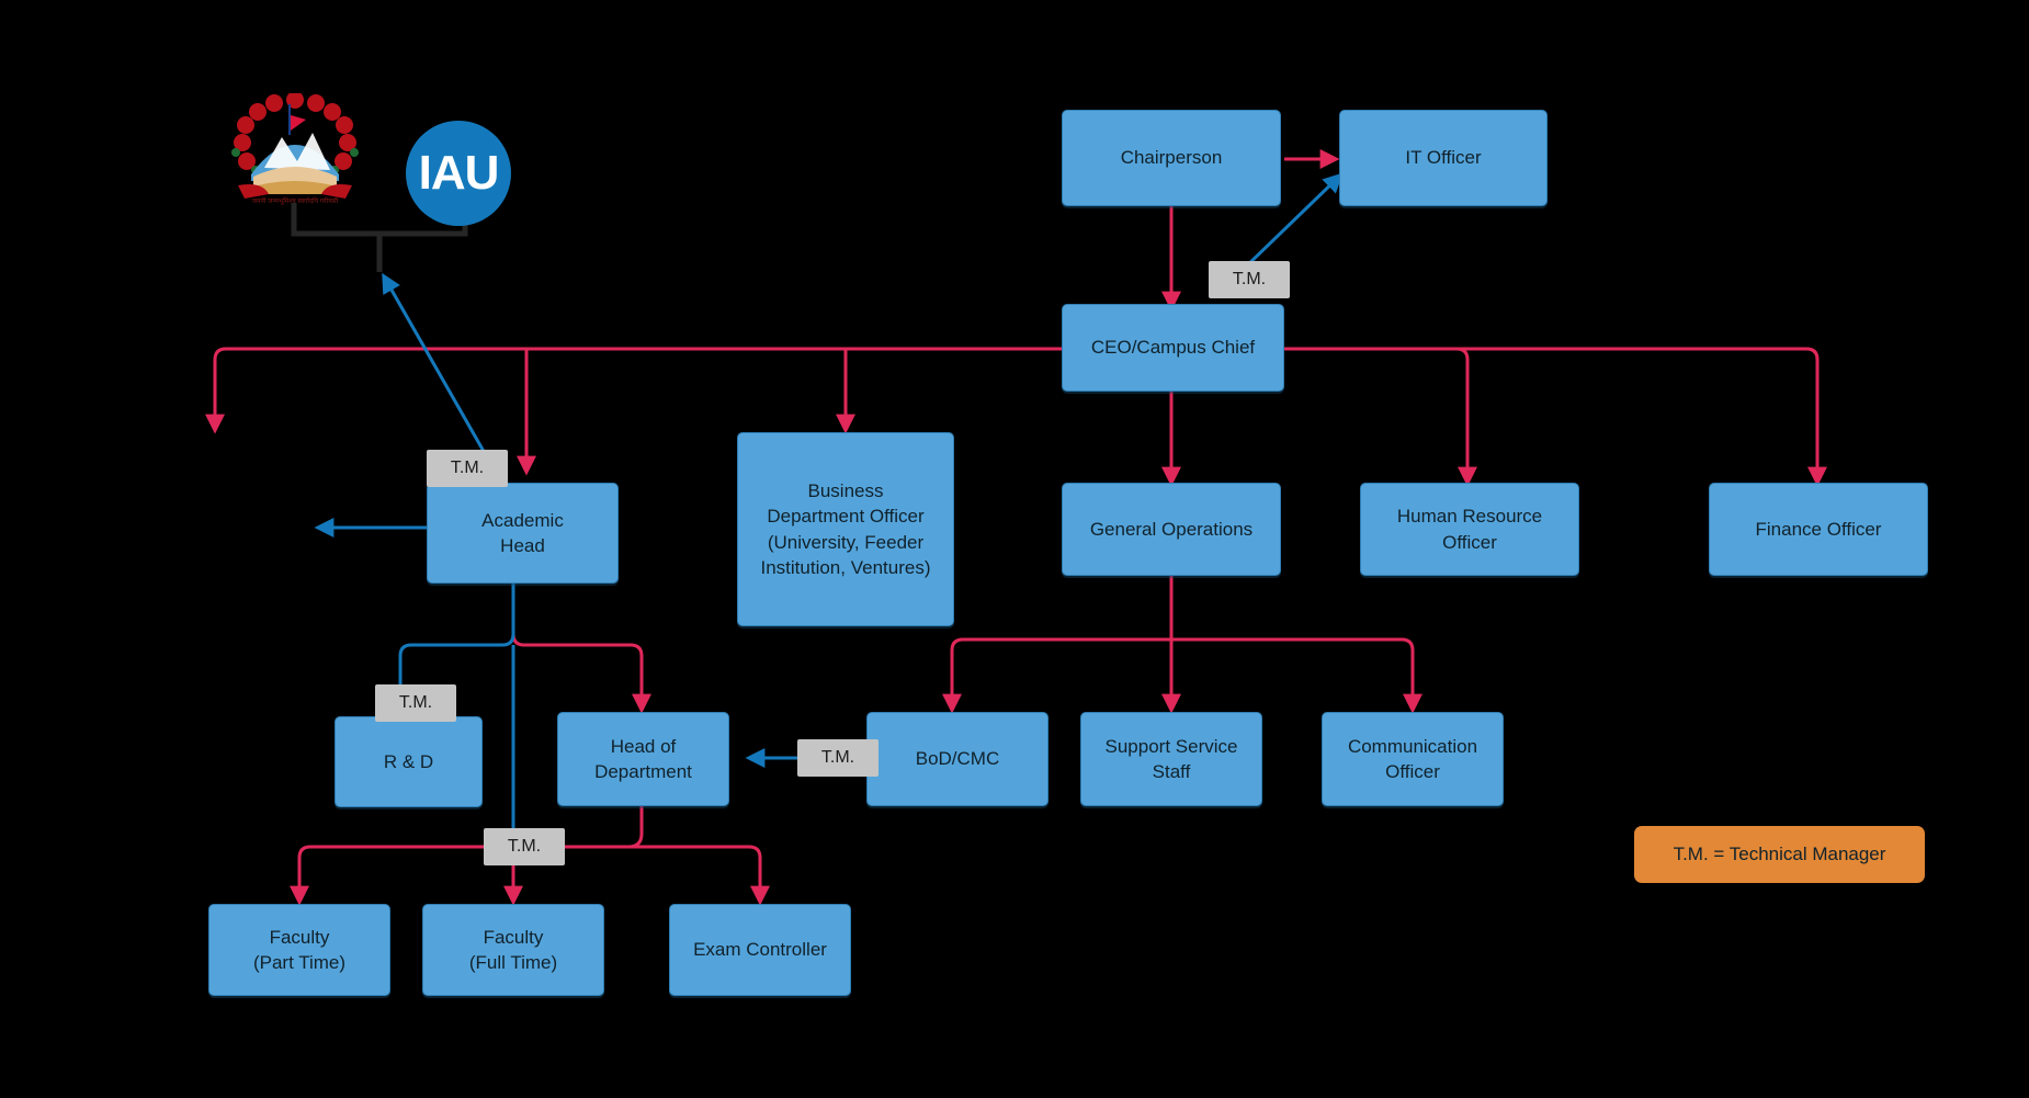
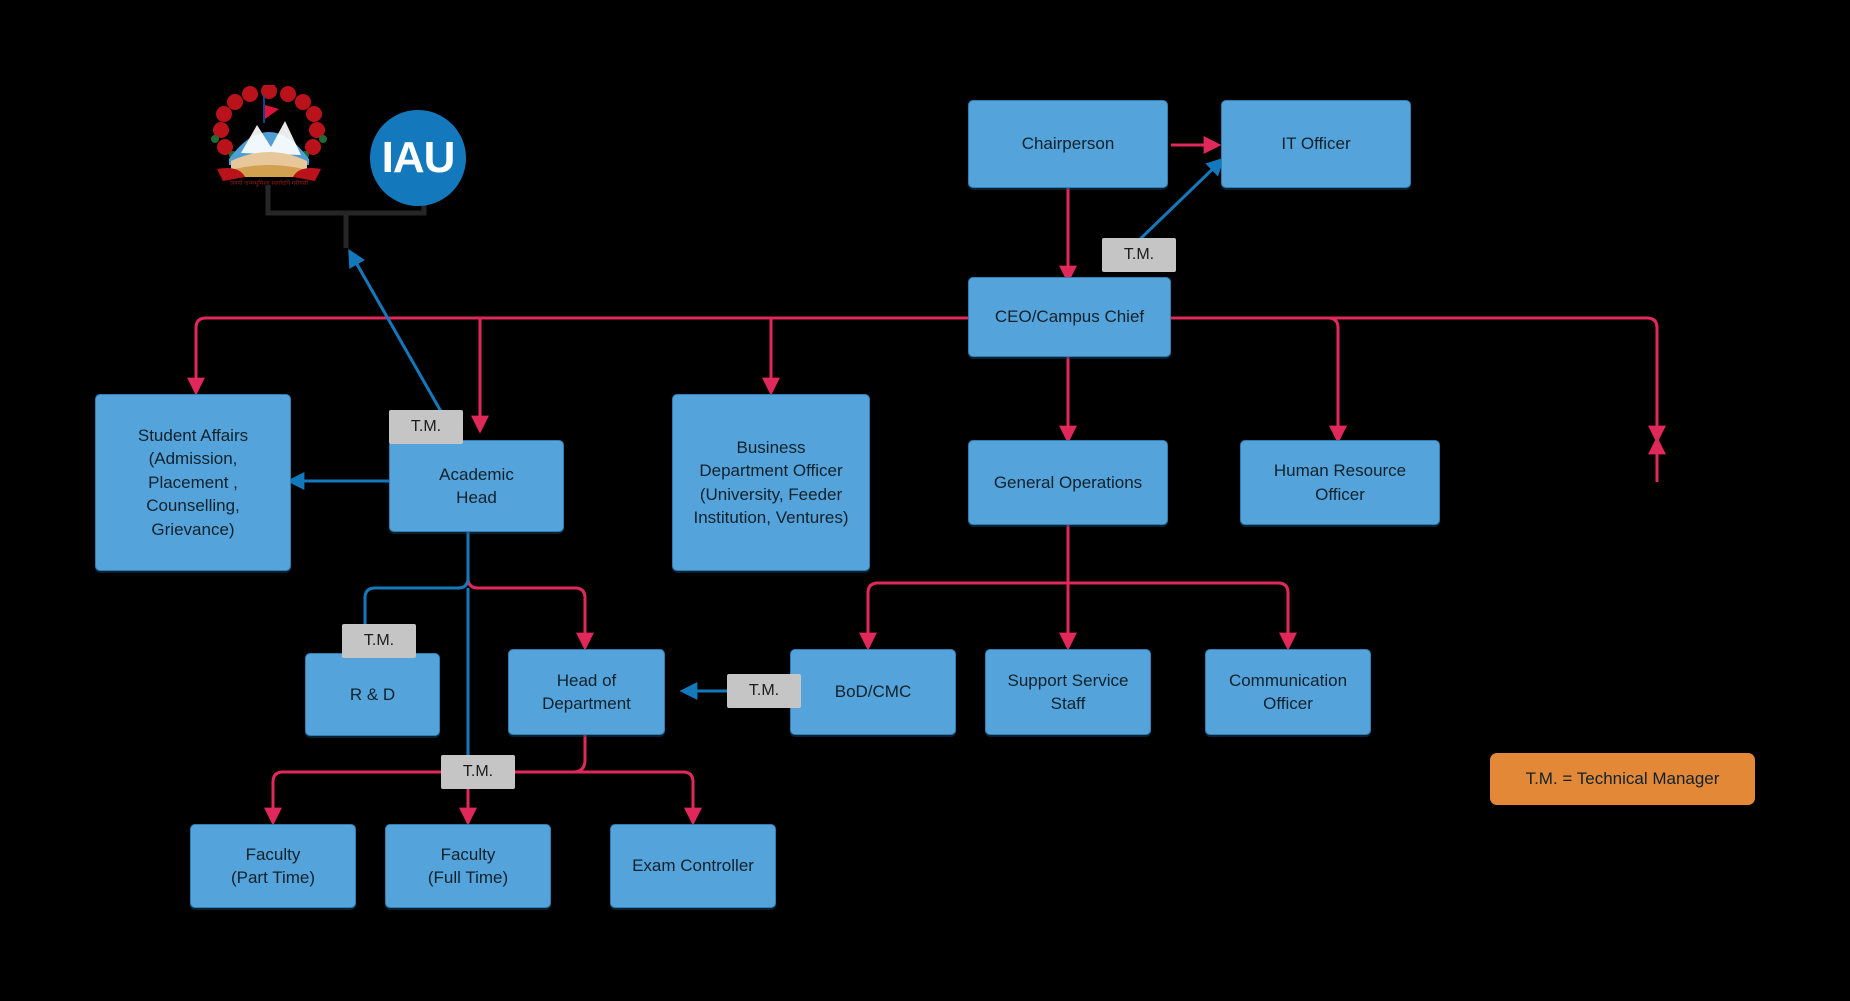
  IAU
  Chairperson
  IT Officer
  T.M.
  CEO/Campus Chief
+ Student Affairs
+ (Admission,
+ Placement ,
+ Counselling,
+ Grievance)
  T.M.
  Academic
  Head
  Business
  Department Officer
  (University, Feeder
  Institution, Ventures)
  General Operations
  Human Resource
  Officer
- Finance Officer
  T.M.
  R & D
  Head of
  Department
  T.M.
  BoD/CMC
  Support Service
  Staff
  Communication
  Officer
  T.M.
  Faculty
  (Part Time)
  Faculty
  (Full Time)
  Exam Controller
  T.M. = Technical Manager
